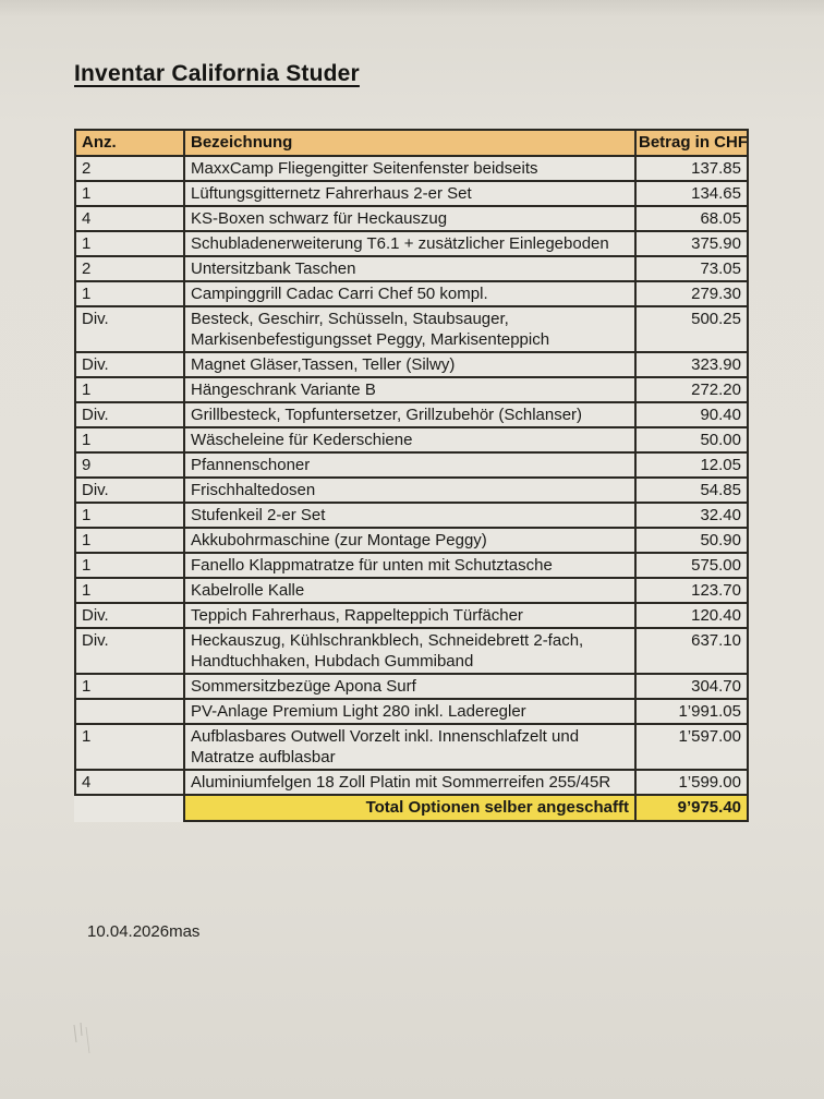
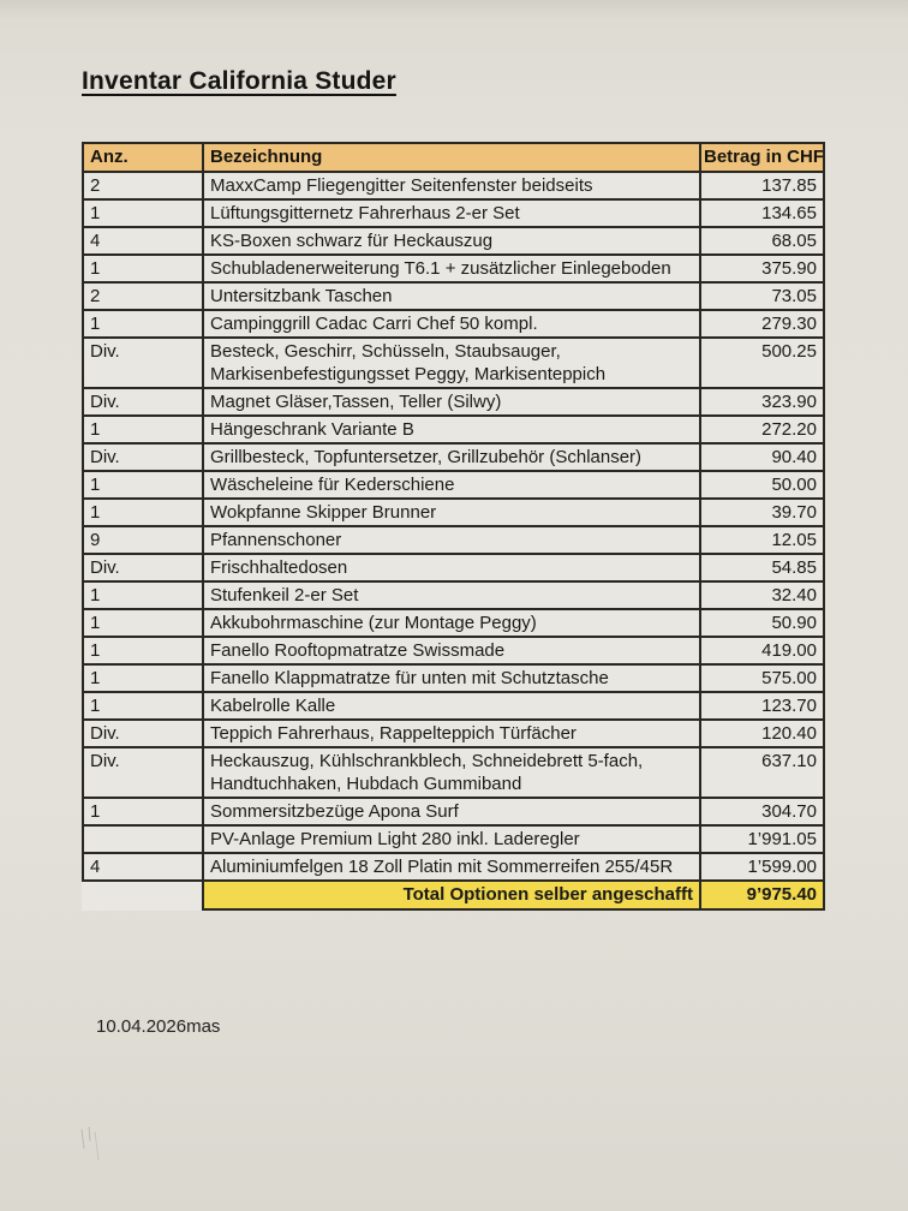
  Inventar California Studer
  Anz.	Bezeichnung	Betrag in CHF
  2	MaxxCamp Fliegengitter Seitenfenster beidseits	137.85
  1	Lüftungsgitternetz Fahrerhaus 2-er Set	134.65
  4	KS-Boxen schwarz für Heckauszug	68.05
  1	Schubladenerweiterung T6.1 + zusätzlicher Einlegeboden	375.90
  2	Untersitzbank Taschen	73.05
  1	Campinggrill Cadac Carri Chef 50 kompl.	279.30
  Div.	Besteck, Geschirr, Schüsseln, Staubsauger,Markisenbefestigungsset Peggy, Markisenteppich	500.25
  Div.	Magnet Gläser,Tassen, Teller (Silwy)	323.90
  1	Hängeschrank Variante B	272.20
  Div.	Grillbesteck, Topfuntersetzer, Grillzubehör (Schlanser)	90.40
  1	Wäscheleine für Kederschiene	50.00
+ 1	Wokpfanne Skipper Brunner	39.70
  9	Pfannenschoner	12.05
  Div.	Frischhaltedosen	54.85
  1	Stufenkeil 2-er Set	32.40
  1	Akkubohrmaschine (zur Montage Peggy)	50.90
+ 1	Fanello Rooftopmatratze Swissmade	419.00
  1	Fanello Klappmatratze für unten mit Schutztasche	575.00
  1	Kabelrolle Kalle	123.70
  Div.	Teppich Fahrerhaus, Rappelteppich Türfächer	120.40
- Div.	Heckauszug, Kühlschrankblech, Schneidebrett 2-fach,Handtuchhaken, Hubdach Gummiband	637.10
+ Div.	Heckauszug, Kühlschrankblech, Schneidebrett 5-fach,Handtuchhaken, Hubdach Gummiband	637.10
  1	Sommersitzbezüge Apona Surf	304.70
  	PV-Anlage Premium Light 280 inkl. Laderegler	1’991.05
- 1	Aufblasbares Outwell Vorzelt inkl. Innenschlafzelt undMatratze aufblasbar	1’597.00
  4	Aluminiumfelgen 18 Zoll Platin mit Sommerreifen 255/45R	1’599.00
  	Total Optionen selber angeschafft	9’975.40
  10.04.2026mas
